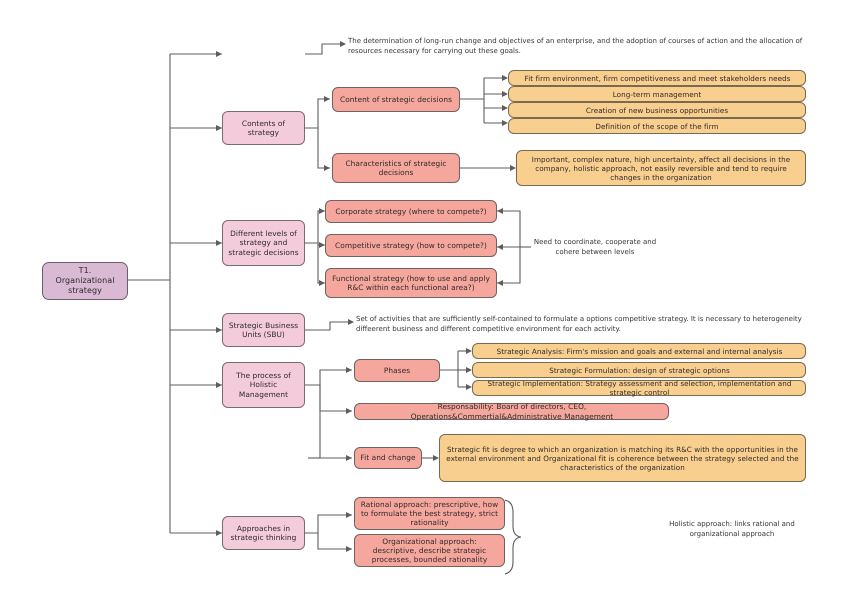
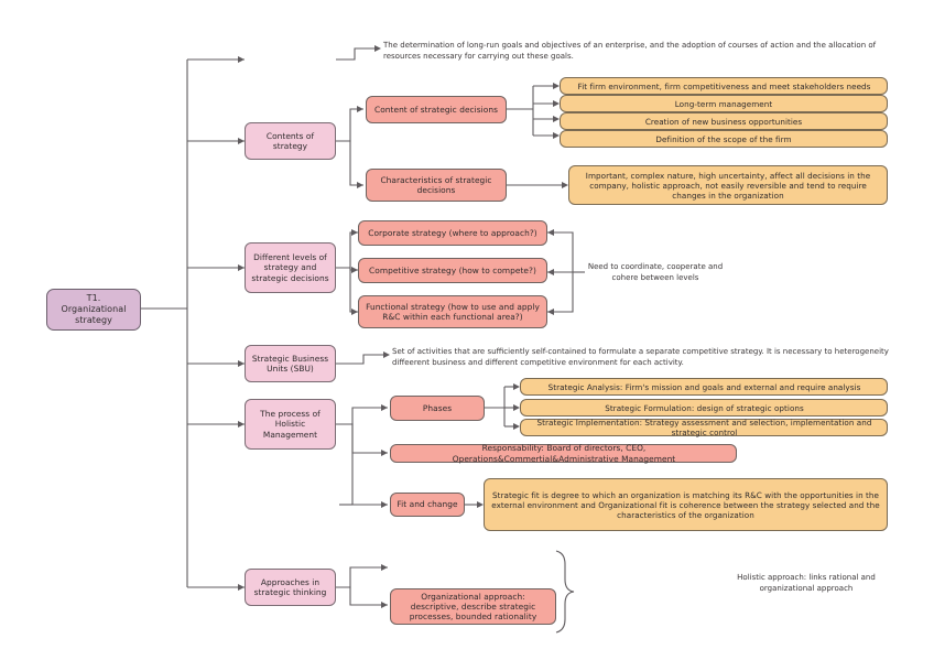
  T1. Organizational strategy
- The determination of long-run change and objectives of an enterprise, and the adoption of courses of action and the allocation of resources necessary for carrying out these goals.
+ The determination of long-run goals and objectives of an enterprise, and the adoption of courses of action and the allocation of resources necessary for carrying out these goals.
  Contents of strategy
  Content of strategic decisions
  Fit firm environment, firm competitiveness and meet stakeholders needs
  Long-term management
  Creation of new business opportunities
  Definition of the scope of the firm
  Characteristics of strategic decisions
  Important, complex nature, high uncertainty, affect all decisions in the company, holistic approach, not easily reversible and tend to require changes in the organization
  Different levels of strategy and strategic decisions
- Corporate strategy (where to compete?)
+ Corporate strategy (where to approach?)
  Competitive strategy (how to compete?)
  Functional strategy (how to use and apply R&C within each functional area?)
  Need to coordinate, cooperate and cohere between levels
  Strategic Business Units (SBU)
- Set of activities that are sufficiently self-contained to formulate a options competitive strategy. It is necessary to heterogeneity diffeerent business and different competitive environment for each activity.
+ Set of activities that are sufficiently self-contained to formulate a separate competitive strategy. It is necessary to heterogeneity diffeerent business and different competitive environment for each activity.
  The process of Holistic Management
  Phases
- Strategic Analysis: Firm's mission and goals and external and internal analysis
+ Strategic Analysis: Firm's mission and goals and external and require analysis
  Strategic Formulation: design of strategic options
  Strategic Implementation: Strategy assessment and selection, implementation and strategic control
  Responsability: Board of directors, CEO, Operations&Commertial&Administrative Management
  Fit and change
  Strategic fit is degree to which an organization is matching its R&C with the opportunities in the external environment and Organizational fit is coherence between the strategy selected and the characteristics of the organization
  Approaches in strategic thinking
- Rational approach: prescriptive, how to formulate the best strategy, strict rationality
  Organizational approach: descriptive, describe strategic processes, bounded rationality
  Holistic approach: links rational and organizational approach
